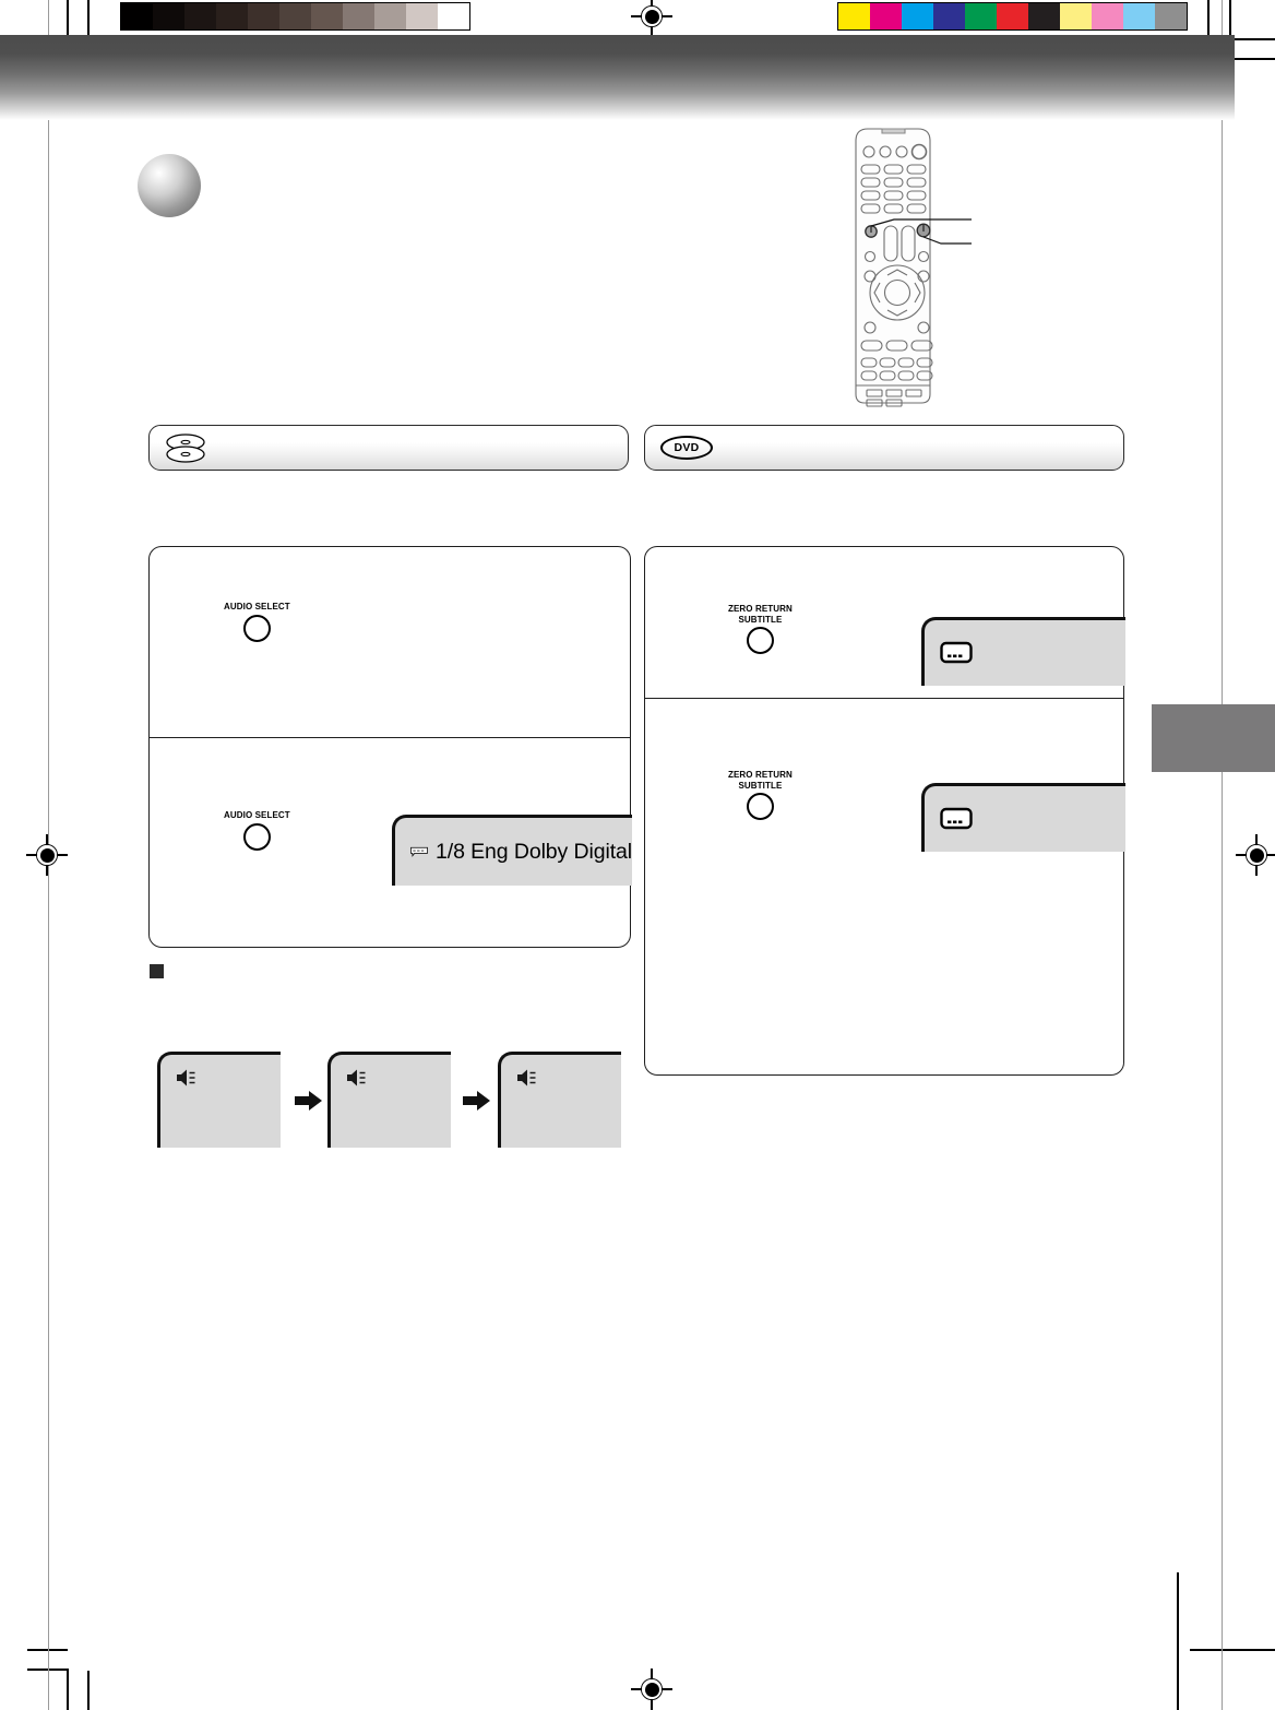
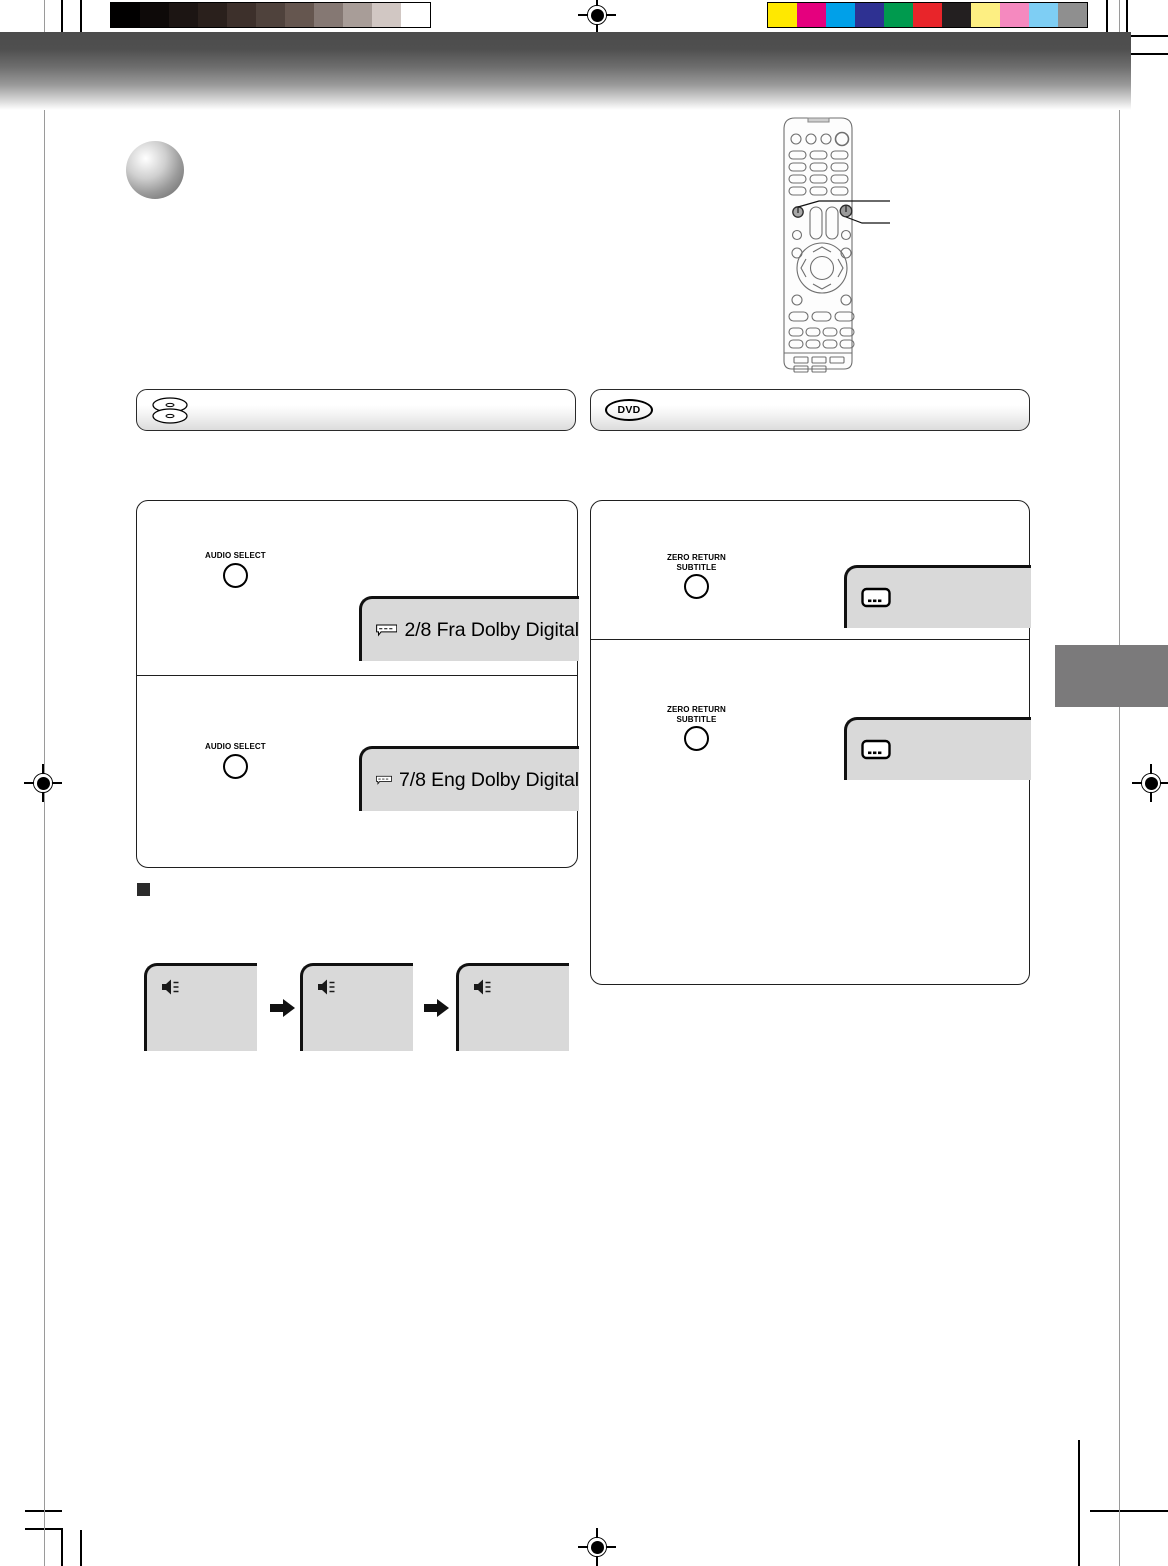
  DVD
  AUDIO SELECT
+ 2/8 Fra Dolby Digital
  AUDIO SELECT
- 1/8 Eng Dolby Digital
+ 7/8 Eng Dolby Digital
  ZERO RETURN
  SUBTITLE
  ZERO RETURN
  SUBTITLE
